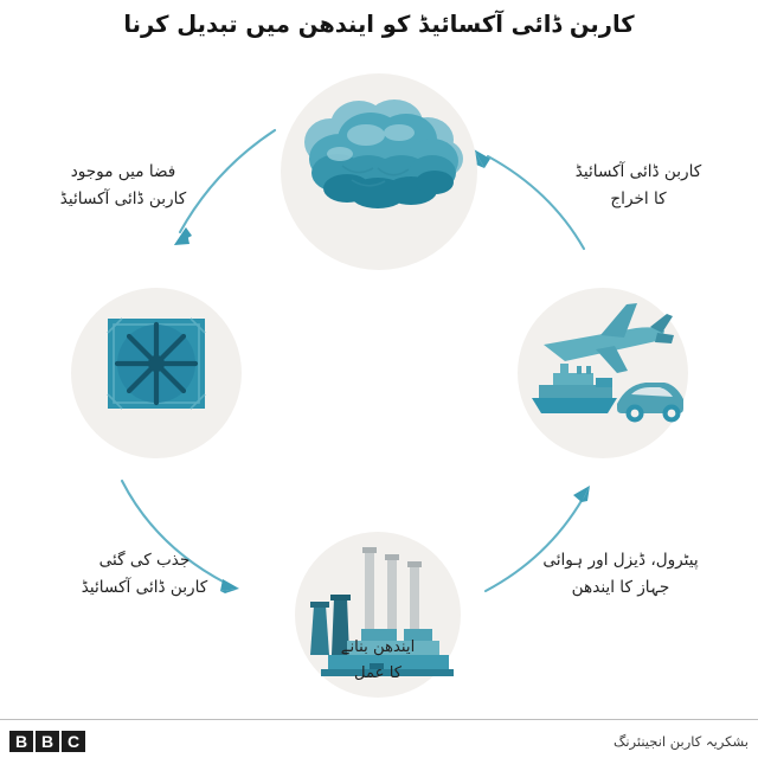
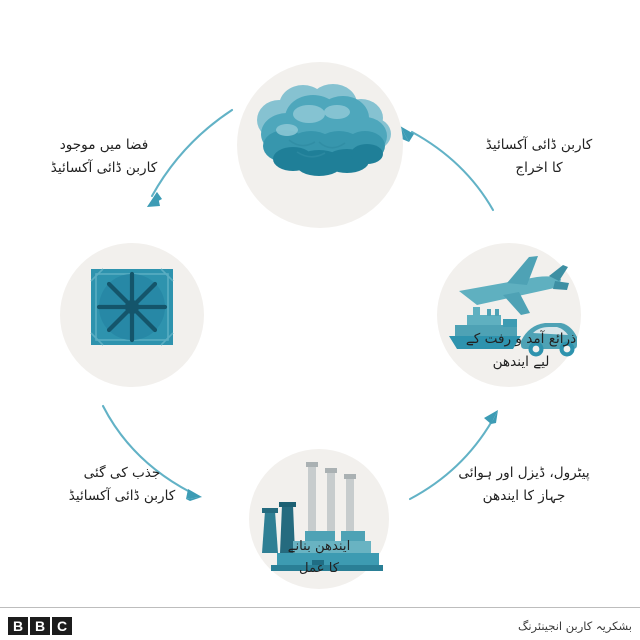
- کاربن ڈائی آکسائیڈ کو ایندھن میں تبدیل کرنا
  فضا میں موجود
  کاربن ڈائی آکسائیڈ
  کاربن ڈائی آکسائیڈ
  کا اخراج
+ ذرائع آمد و رفت کے
+ لیے ایندھن
  جذب کی گئی
  کاربن ڈائی آکسائیڈ
  پیٹرول، ڈیزل اور ہوائی
  جہاز کا ایندھن
  ایندھن بنانے
  کا عمل
  B
  B
  C
  بشکریہ کاربن انجینئرنگ
